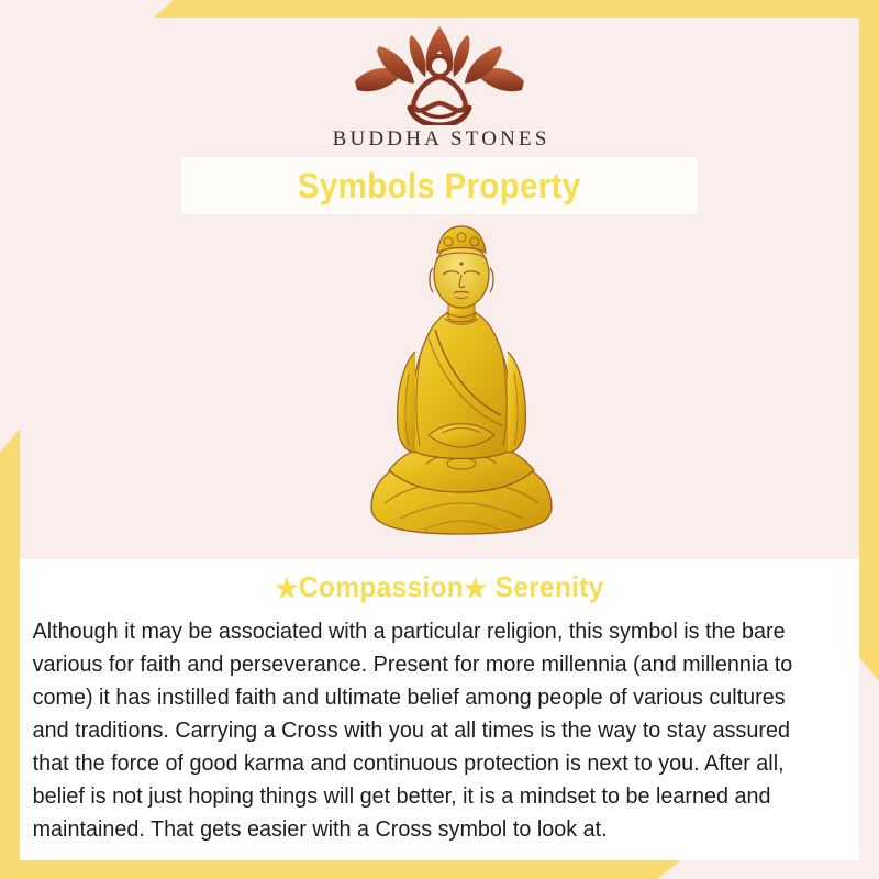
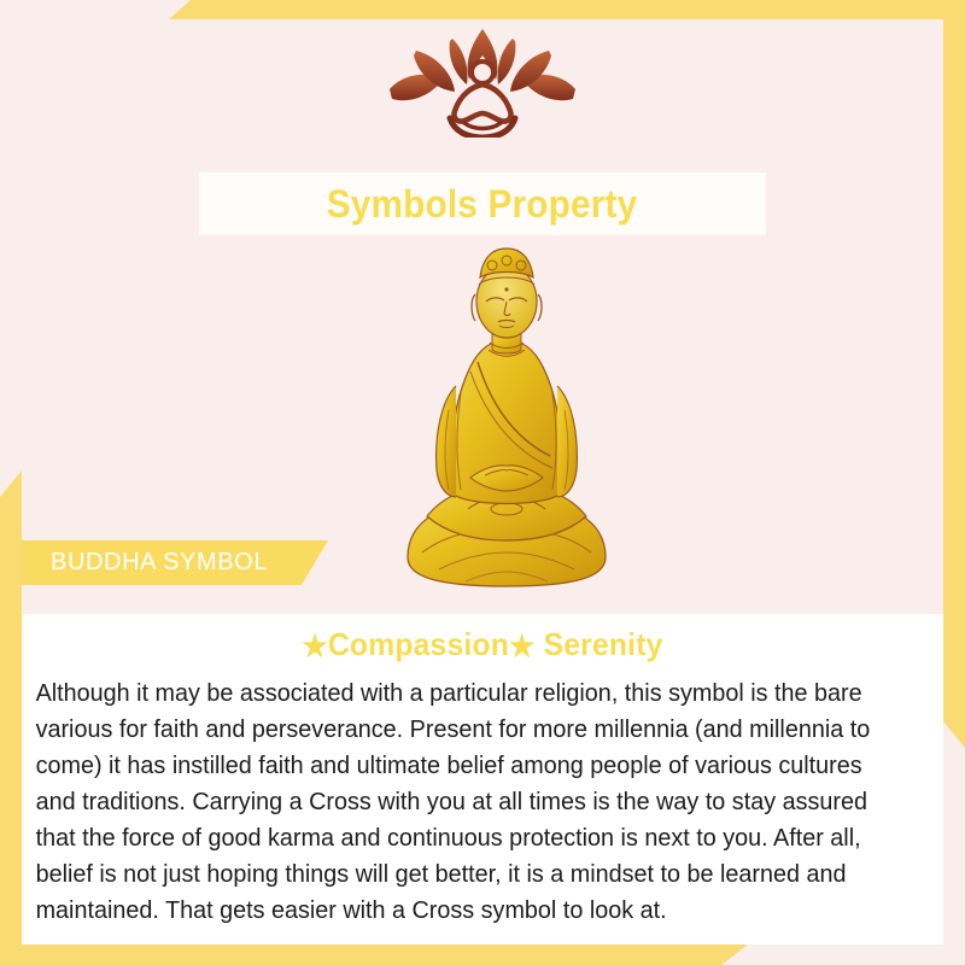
- BUDDHA STONES
  Symbols Property
+ BUDDHA SYMBOL
  ★Compassion★ Serenity
  Although it may be associated with a particular religion, this symbol is the bare various for faith and perseverance. Present for more millennia (and millennia to come) it has instilled faith and ultimate belief among people of various cultures and traditions. Carrying a Cross with you at all times is the way to stay assured that the force of good karma and continuous protection is next to you. After all, belief is not just hoping things will get better, it is a mindset to be learned and maintained. That gets easier with a Cross symbol to look at.
